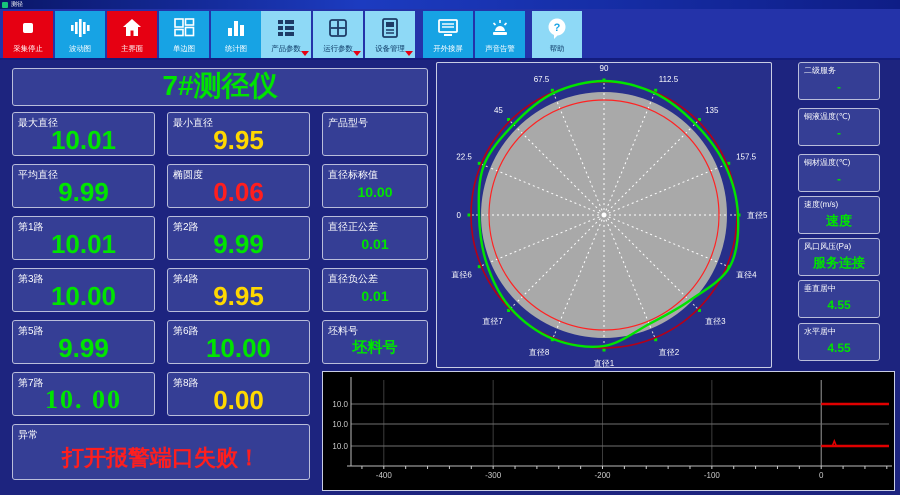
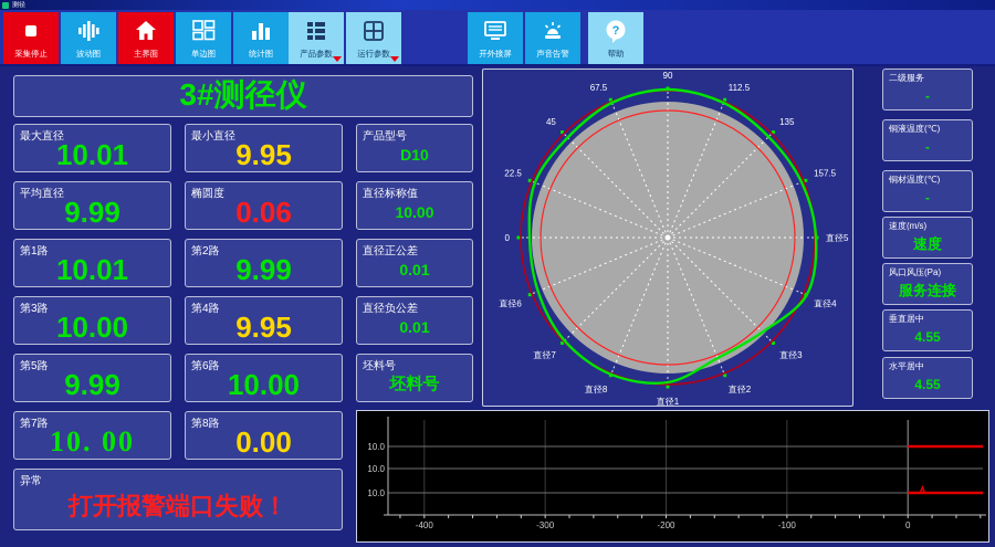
  采集停止
  波动图
  主界面
  单边图
  统计图
  产品参数
  运行参数
- 设备管理
  开外接屏
  声音告警
  ?
  帮助
- 7#测径仪
+ 3#测径仪
  最大直径
  10.01
  最小直径
  9.95
  产品型号
+ D10
  平均直径
  9.99
  椭圆度
  0.06
  直径标称值
  10.00
  第1路
  10.01
  第2路
  9.99
  直径正公差
  0.01
  第3路
  10.00
  第4路
  9.95
  直径负公差
  0.01
  第5路
  9.99
  第6路
  10.00
  坯料号
  坯料号
  第7路
  10. 00
  第8路
  0.00
  异常
  打开报警端口失败！
  直径5
  157.5
  135
  112.5
  90
  67.5
  45
  22.5
  0
  直径6
  直径7
  直径8
  直径1
  直径2
  直径3
  直径4
  二级服务
  -
  铜液温度(℃)
  -
  铜材温度(℃)
  -
  速度(m/s)
  速度
  风口风压(Pa)
  服务连接
  垂直居中
  4.55
  水平居中
  4.55
  -400
  -300
  -200
  -100
  0
  10.0
  10.0
  10.0
